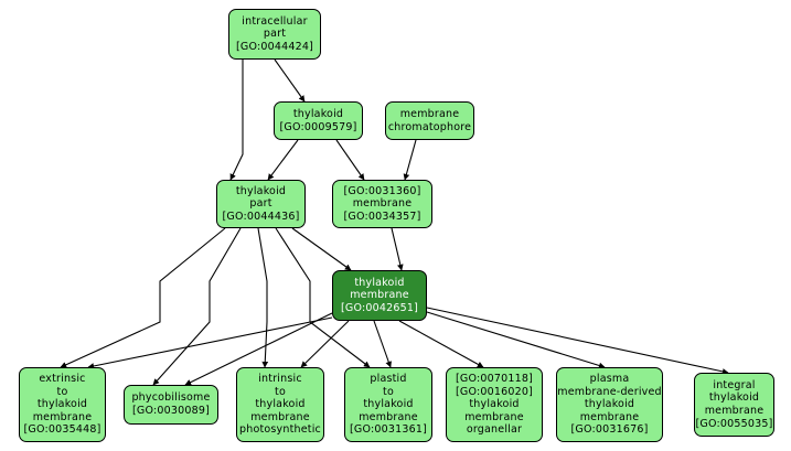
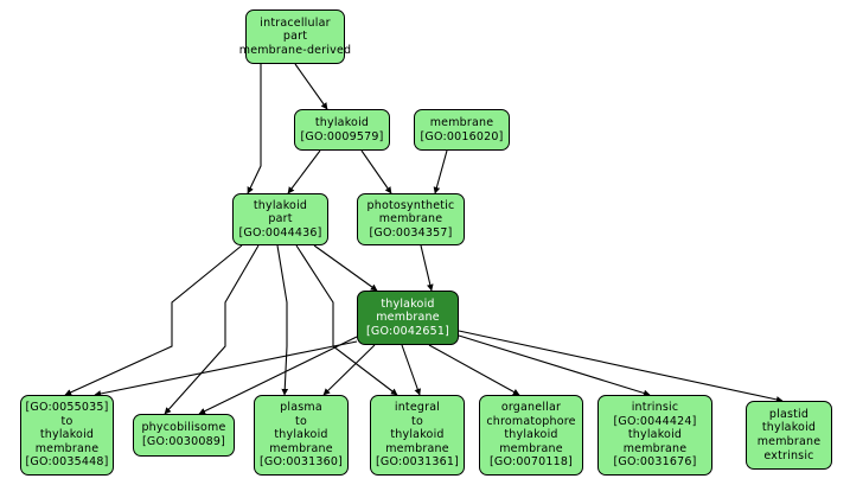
  intracellular
  part
- [GO:0044424]
+ membrane-derived
  thylakoid
  [GO:0009579]
  membrane
- chromatophore
+ [GO:0016020]
  thylakoid
  part
  [GO:0044436]
- [GO:0031360]
+ photosynthetic
  membrane
  [GO:0034357]
  thylakoid
  membrane
  [GO:0042651]
- extrinsic
+ [GO:0055035]
  to
  thylakoid
  membrane
  [GO:0035448]
  phycobilisome
  [GO:0030089]
- intrinsic
+ plasma
  to
  thylakoid
  membrane
- photosynthetic
+ [GO:0031360]
- plastid
+ integral
  to
  thylakoid
  membrane
  [GO:0031361]
- [GO:0070118]
+ organellar
- [GO:0016020]
+ chromatophore
  thylakoid
  membrane
- organellar
+ [GO:0070118]
- plasma
+ intrinsic
- membrane-derived
+ [GO:0044424]
  thylakoid
  membrane
  [GO:0031676]
- integral
+ plastid
  thylakoid
  membrane
- [GO:0055035]
+ extrinsic
